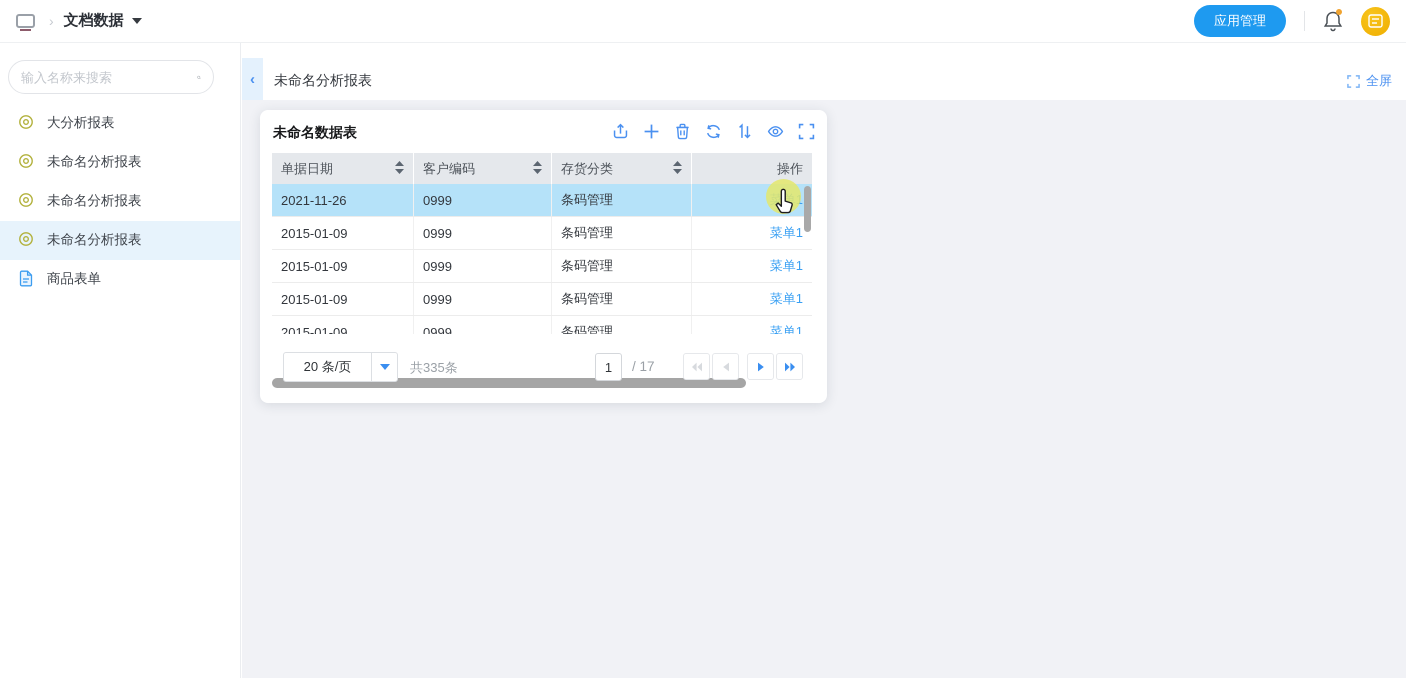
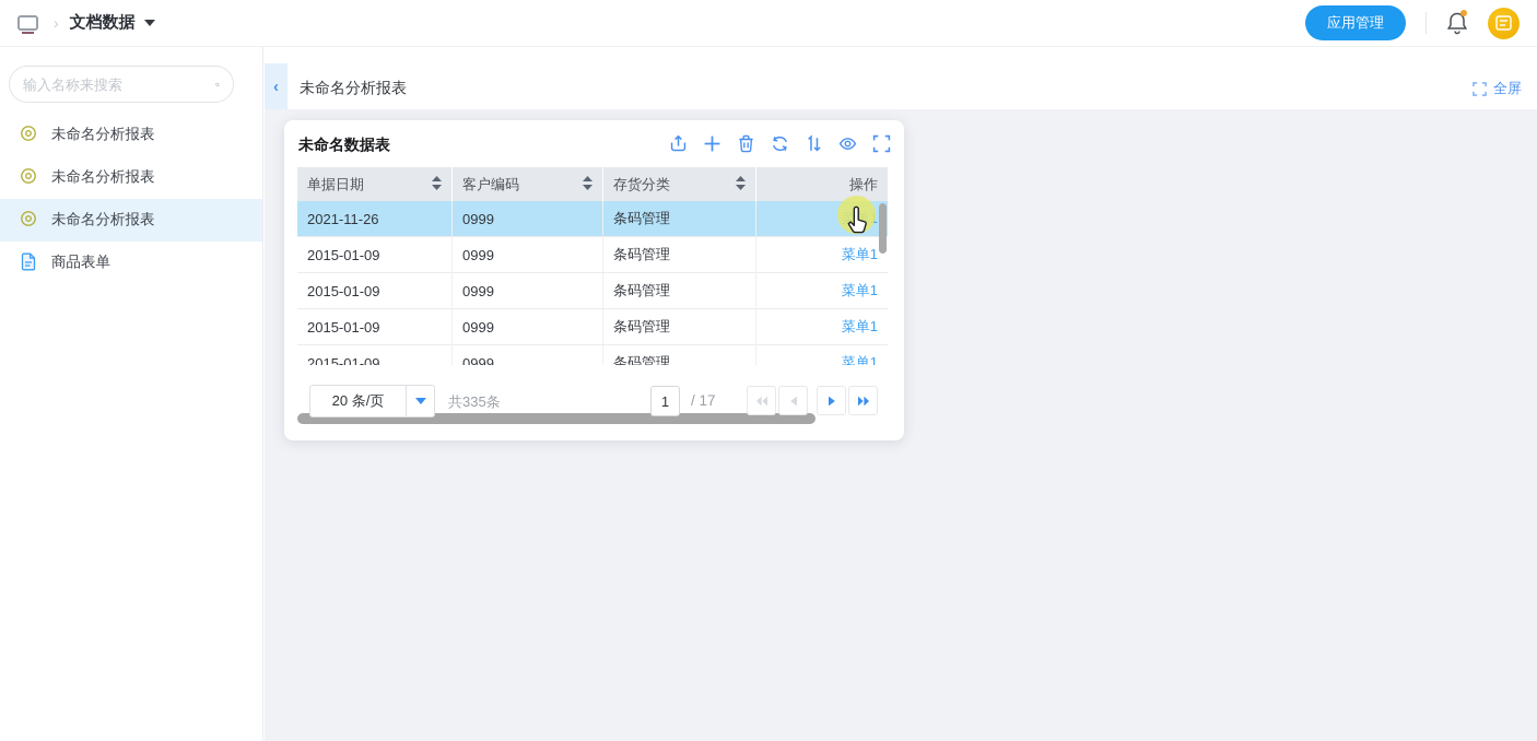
  ›
  文档数据
  应用管理
  输入名称来搜索
- 大分析报表
  未命名分析报表
  未命名分析报表
  未命名分析报表
  商品表单
  ‹
  未命名分析报表
  全屏
  未命名数据表
  单据日期
  客户编码
  存货分类
  操作
  2021-11-26
  0999
  条码管理
  菜单1
  2015-01-09
  0999
  条码管理
  菜单1
  2015-01-09
  0999
  条码管理
  菜单1
  2015-01-09
  0999
  条码管理
  菜单1
  2015-01-09
  0999
  条码管理
  菜单1
  20 条/页
  共335条
  1
  / 17
